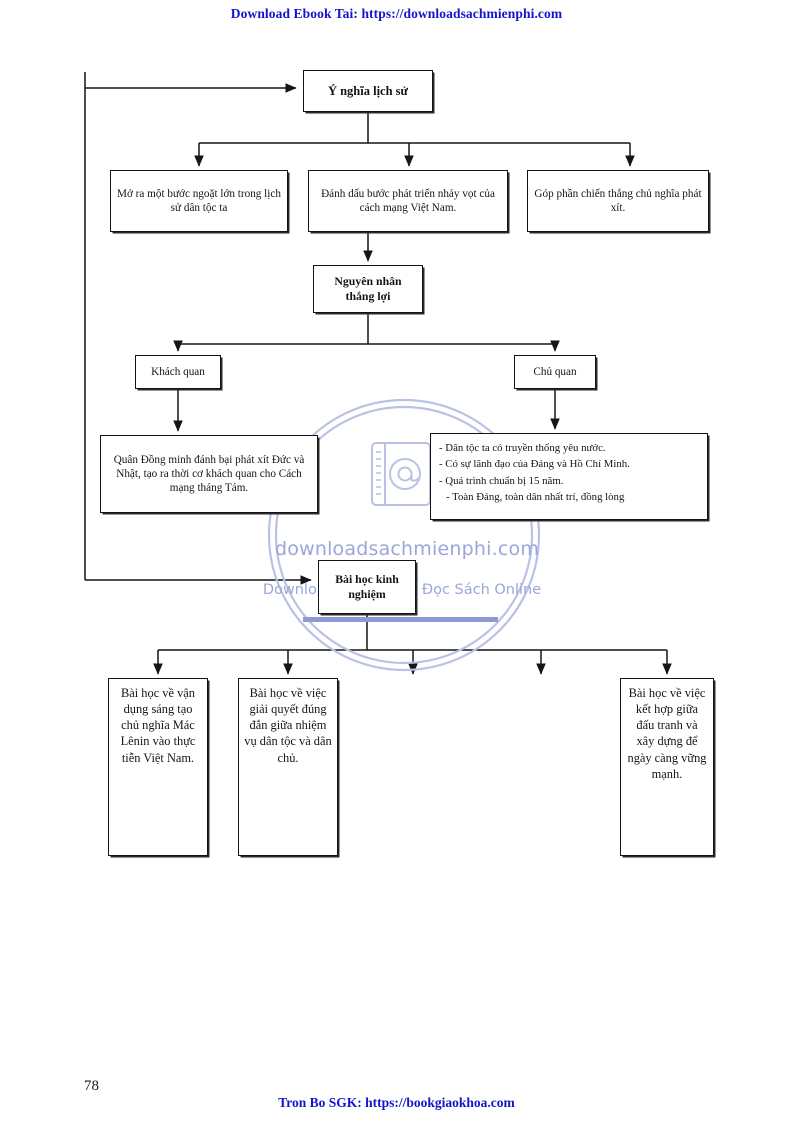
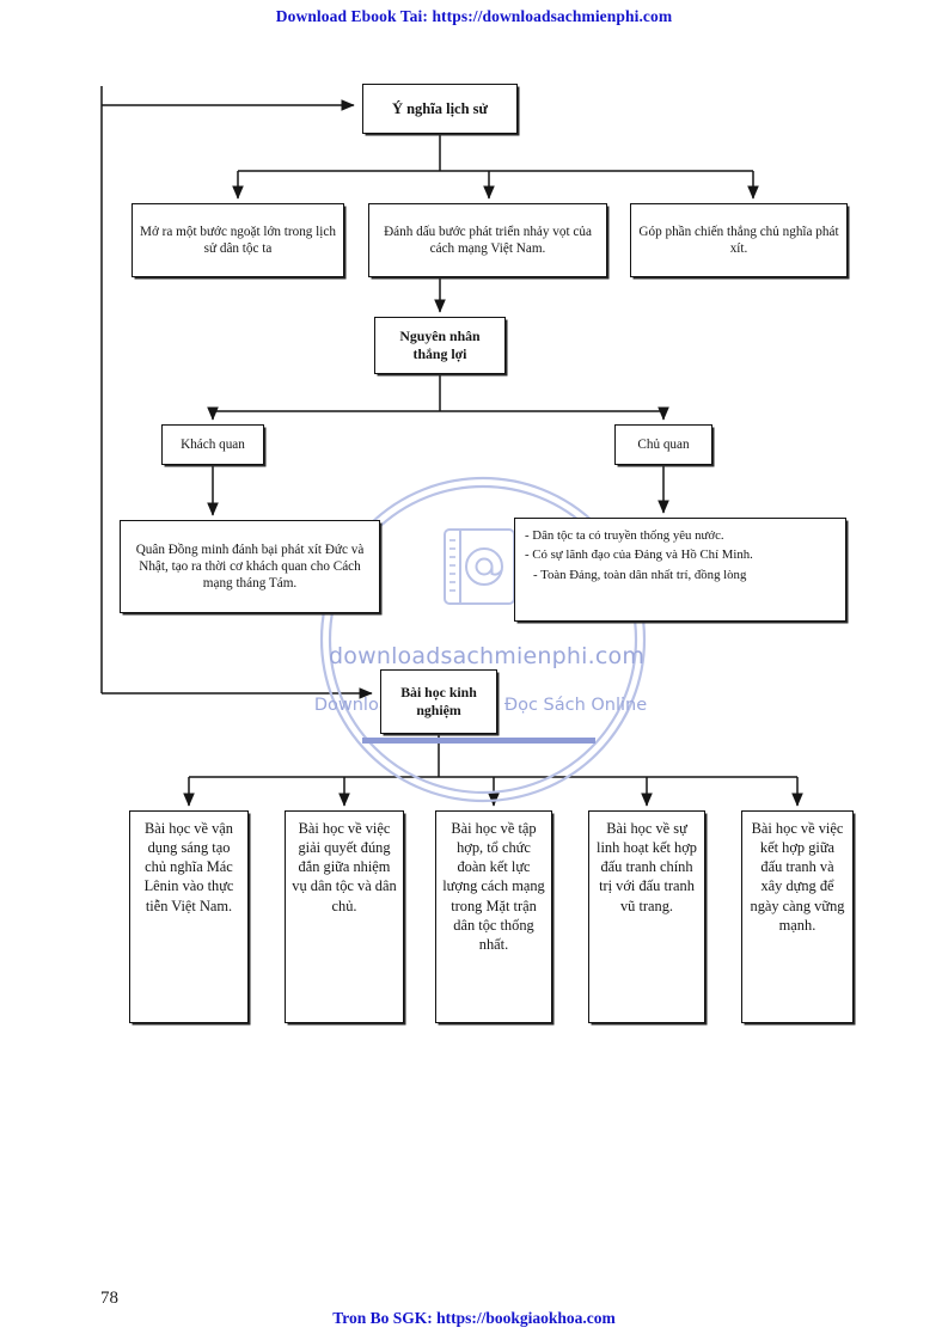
  Download Ebook Tai: https://downloadsachmienphi.com
  downloadsachmienphi.com
  Ý nghĩa lịch sử
  Mở ra một bước ngoặt lớn trong lịch sử dân tộc ta
  Đánh dấu bước phát triển nhảy vọt của cách mạng Việt Nam.
  Góp phần chiến thắng chủ nghĩa phát xít.
  Nguyên nhân thắng lợi
  Khách quan
  Chủ quan
  Quân Đồng minh đánh bại phát xít Đức và Nhật, tạo ra thời cơ khách quan cho Cách mạng tháng Tám.
  - Dân tộc ta có truyền thống yêu nước.
  - Có sự lãnh đạo của Đảng và Hồ Chí Minh.
- - Quá trình chuẩn bị 15 năm.
  - Toàn Đảng, toàn dân nhất trí, đồng lòng
  Bài học kinh nghiệm
  Bài học về vận dụng sáng tạo chủ nghĩa Mác Lênin vào thực tiễn Việt Nam.
  Bài học về việc giải quyết đúng đắn giữa nhiệm vụ dân tộc và dân chủ.
+ Bài học về tập hợp, tổ chức đoàn kết lực lượng cách mạng trong Mặt trận dân tộc thống nhất.
+ Bài học về sự linh hoạt kết hợp đấu tranh chính trị với đấu tranh vũ trang.
  Bài học về việc kết hợp giữa đấu tranh và xây dựng để ngày càng vững mạnh.
  78
  Tron Bo SGK: https://bookgiaokhoa.com
